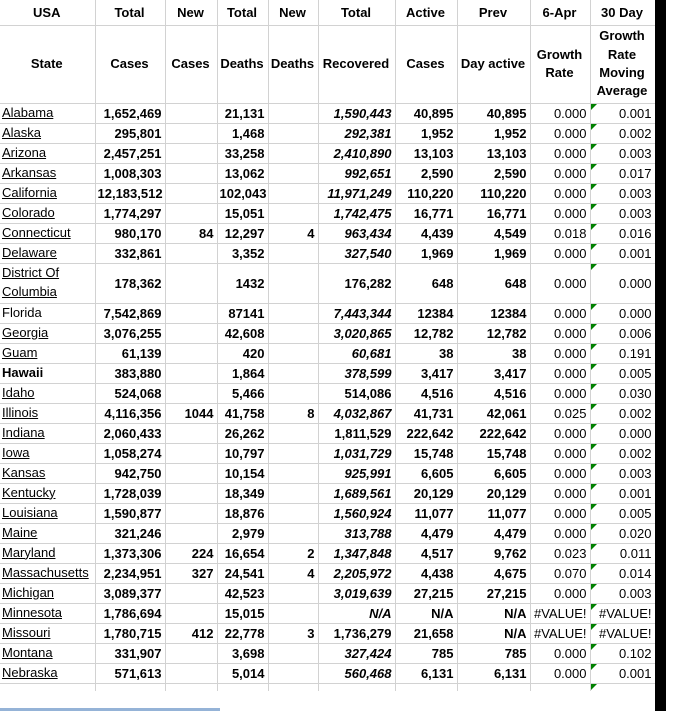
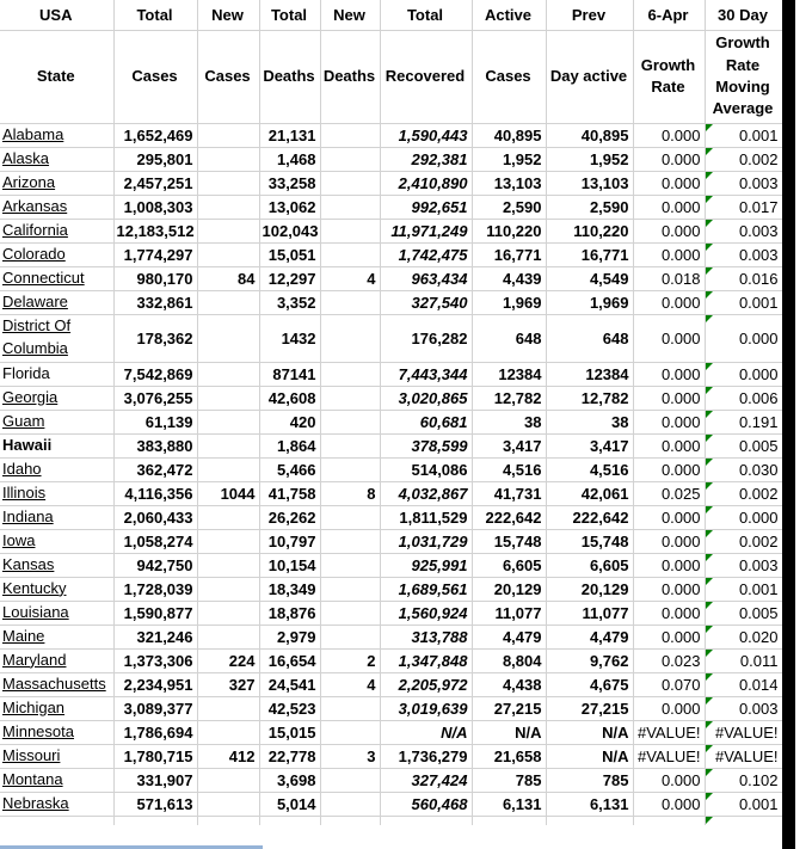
  USA	Total	New	Total	New	Total	Active	Prev	6-Apr	30 Day
  State	Cases	Cases	Deaths	Deaths	Recovered	Cases	Day active	Growth Rate	Growth Rate Moving Average
  Alabama	1,652,469		21,131		1,590,443	40,895	40,895	0.000	0.001
  Alaska	295,801		1,468		292,381	1,952	1,952	0.000	0.002
  Arizona	2,457,251		33,258		2,410,890	13,103	13,103	0.000	0.003
  Arkansas	1,008,303		13,062		992,651	2,590	2,590	0.000	0.017
  California	12,183,512		102,043		11,971,249	110,220	110,220	0.000	0.003
  Colorado	1,774,297		15,051		1,742,475	16,771	16,771	0.000	0.003
  Connecticut	980,170	84	12,297	4	963,434	4,439	4,549	0.018	0.016
  Delaware	332,861		3,352		327,540	1,969	1,969	0.000	0.001
  District Of Columbia	178,362		1432		176,282	648	648	0.000	0.000
  Florida	7,542,869		87141		7,443,344	12384	12384	0.000	0.000
  Georgia	3,076,255		42,608		3,020,865	12,782	12,782	0.000	0.006
  Guam	61,139		420		60,681	38	38	0.000	0.191
  Hawaii	383,880		1,864		378,599	3,417	3,417	0.000	0.005
- Idaho	524,068		5,466		514,086	4,516	4,516	0.000	0.030
+ Idaho	362,472		5,466		514,086	4,516	4,516	0.000	0.030
  Illinois	4,116,356	1044	41,758	8	4,032,867	41,731	42,061	0.025	0.002
  Indiana	2,060,433		26,262		1,811,529	222,642	222,642	0.000	0.000
  Iowa	1,058,274		10,797		1,031,729	15,748	15,748	0.000	0.002
  Kansas	942,750		10,154		925,991	6,605	6,605	0.000	0.003
  Kentucky	1,728,039		18,349		1,689,561	20,129	20,129	0.000	0.001
  Louisiana	1,590,877		18,876		1,560,924	11,077	11,077	0.000	0.005
  Maine	321,246		2,979		313,788	4,479	4,479	0.000	0.020
- Maryland	1,373,306	224	16,654	2	1,347,848	4,517	9,762	0.023	0.011
+ Maryland	1,373,306	224	16,654	2	1,347,848	8,804	9,762	0.023	0.011
  Massachusetts	2,234,951	327	24,541	4	2,205,972	4,438	4,675	0.070	0.014
  Michigan	3,089,377		42,523		3,019,639	27,215	27,215	0.000	0.003
  Minnesota	1,786,694		15,015		N/A	N/A	N/A	#VALUE!	#VALUE!
  Missouri	1,780,715	412	22,778	3	1,736,279	21,658	N/A	#VALUE!	#VALUE!
  Montana	331,907		3,698		327,424	785	785	0.000	0.102
  Nebraska	571,613		5,014		560,468	6,131	6,131	0.000	0.001
